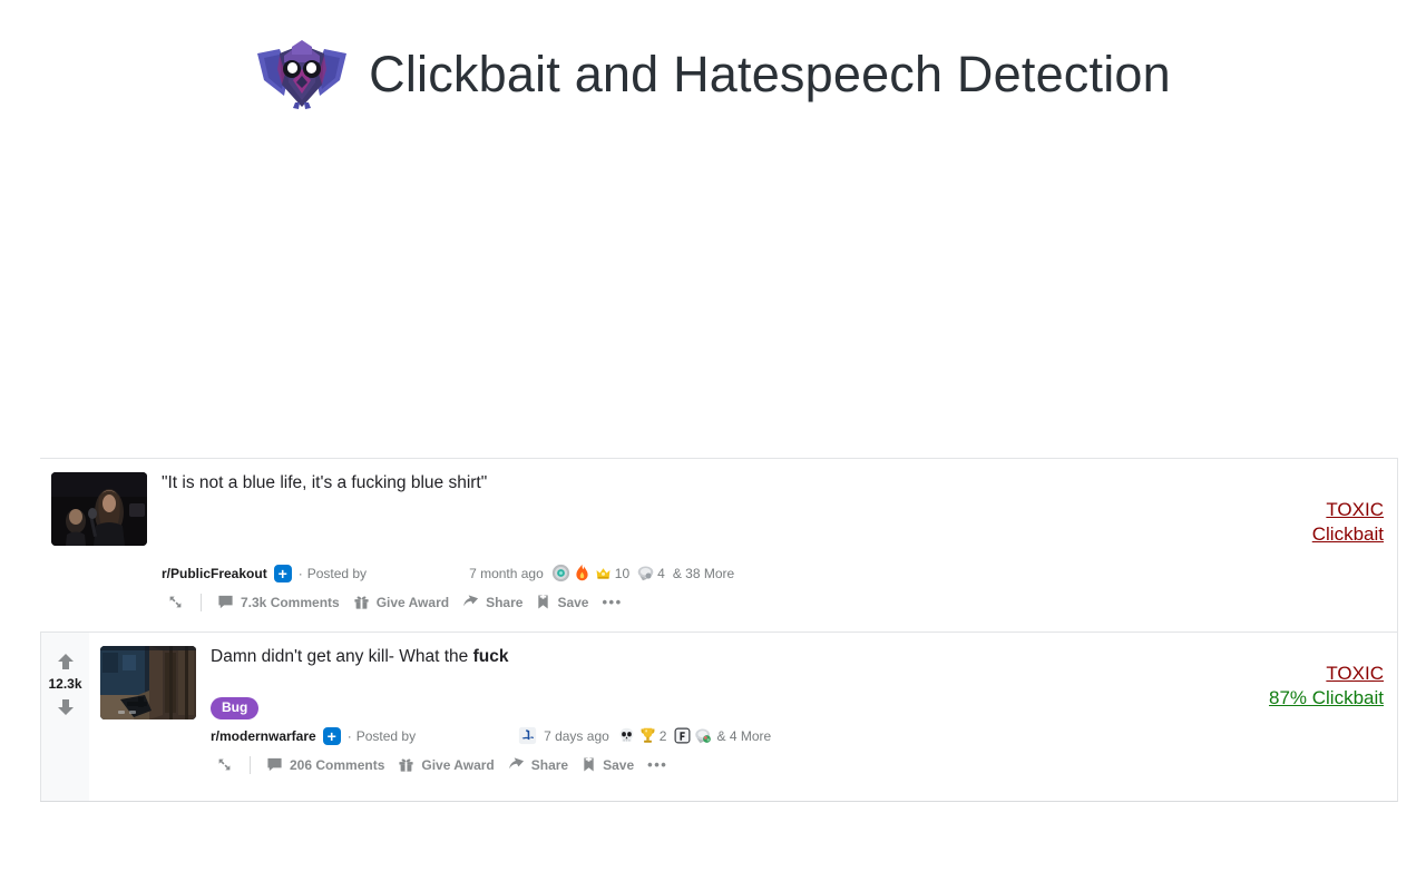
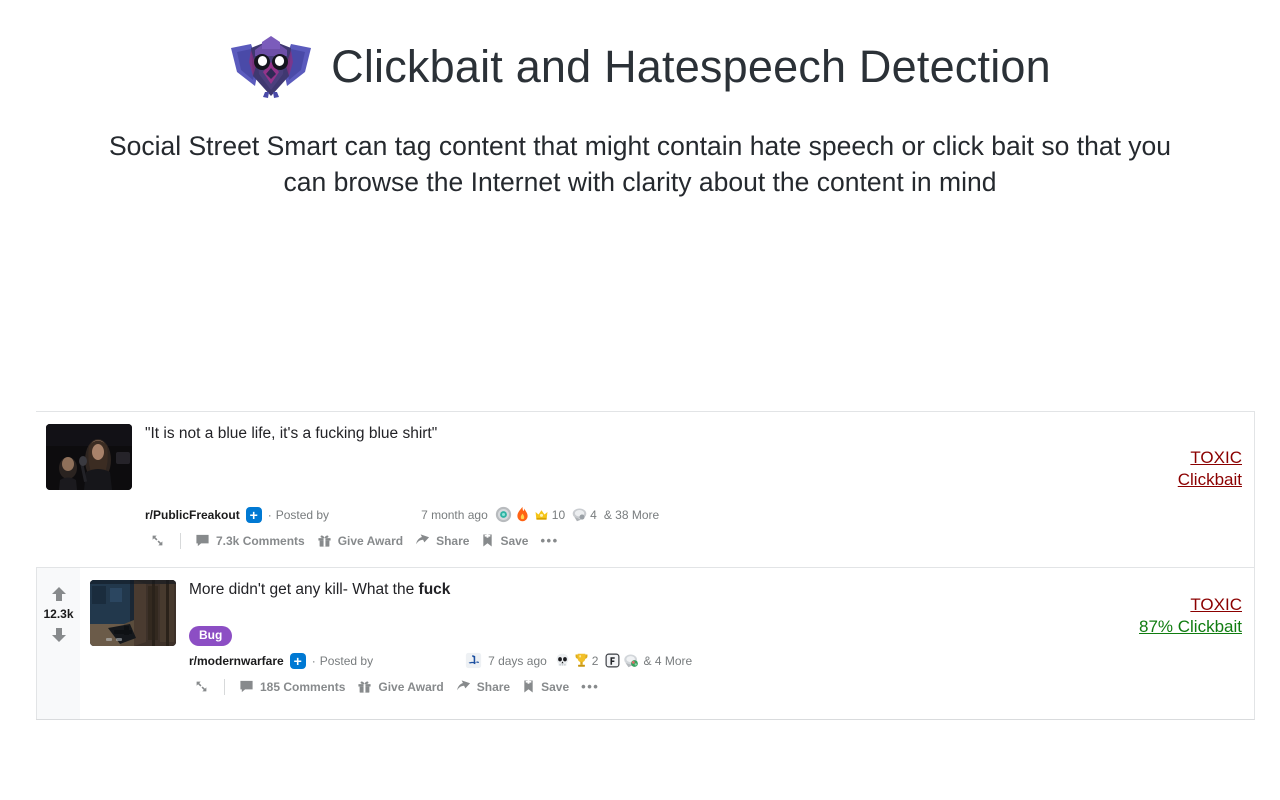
  Clickbait and Hatespeech Detection
+ Social Street Smart can tag content that might contain hate speech or click bait so that you can browse the Internet with clarity about the content in mind
  "It is not a blue life, it's a fucking blue shirt"
  r/PublicFreakout
  +
  ·
  Posted by
  7 month ago
  10
  4
  & 38 More
  7.3k Comments
  Give Award
  Share
  Save
  •••
  TOXIC
  Clickbait
  12.3k
- Damn didn't get any kill- What the fuck
+ More didn't get any kill- What the fuck
  Bug
  r/modernwarfare
  +
  ·
  Posted by
  7 days ago
  2
  & 4 More
- 206 Comments
+ 185 Comments
  Give Award
  Share
  Save
  •••
  TOXIC
  87% Clickbait
